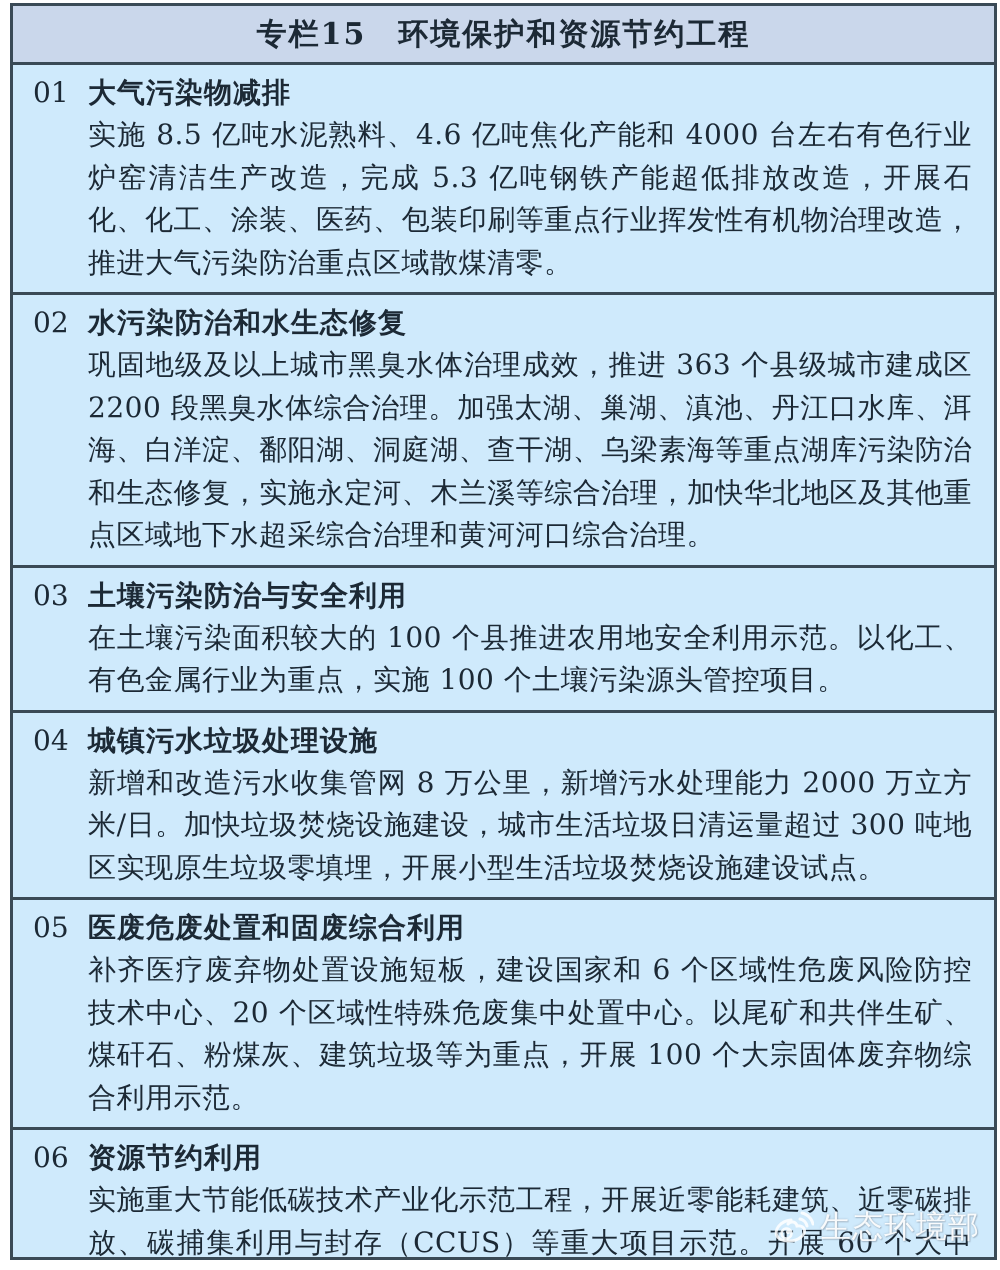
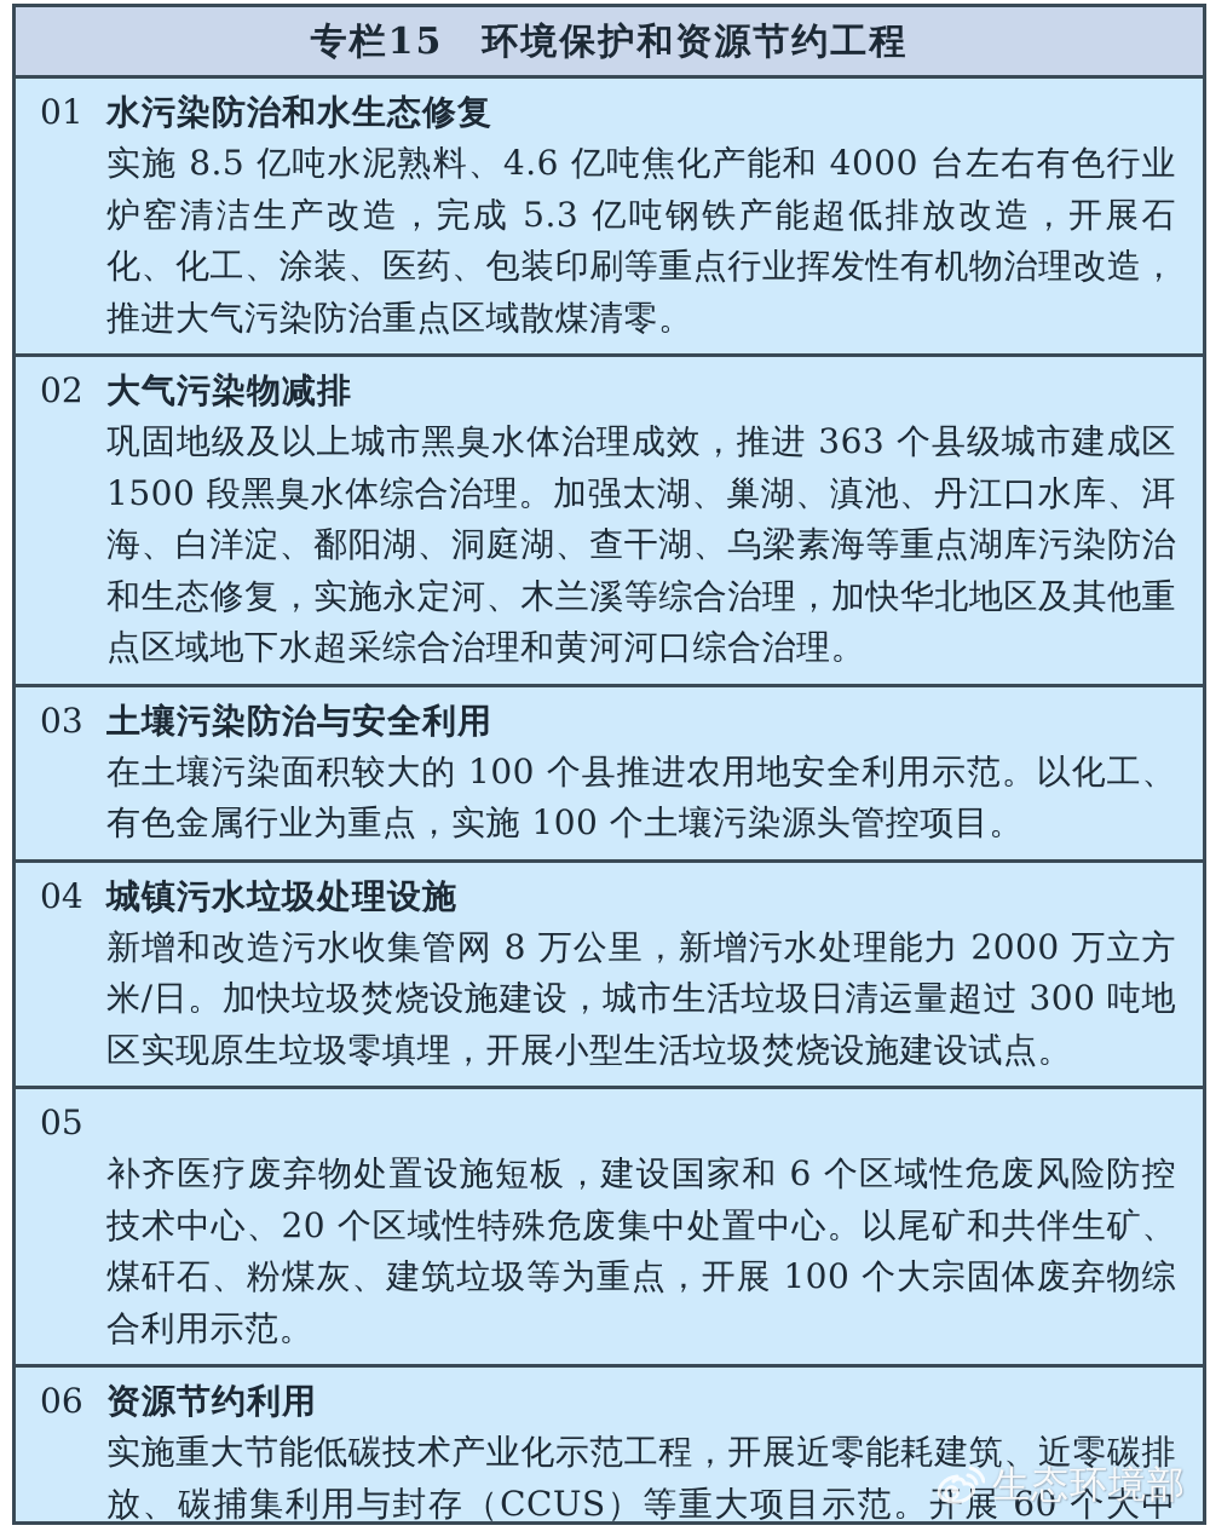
  专栏15 环境保护和资源节约工程
  01
- 大气污染物减排
+ 水污染防治和水生态修复
  实施 8.5 亿吨水泥熟料、4.6 亿吨焦化产能和 4000 台左右有色行业炉窑清洁生产改造，完成 5.3 亿吨钢铁产能超低排放改造，开展石化、化工、涂装、医药、包装印刷等重点行业挥发性有机物治理改造，推进大气污染防治重点区域散煤清零。
  02
- 水污染防治和水生态修复
+ 大气污染物减排
- 巩固地级及以上城市黑臭水体治理成效，推进 363 个县级城市建成区 2200 段黑臭水体综合治理。加强太湖、巢湖、滇池、丹江口水库、洱海、白洋淀、鄱阳湖、洞庭湖、查干湖、乌梁素海等重点湖库污染防治和生态修复，实施永定河、木兰溪等综合治理，加快华北地区及其他重点区域地下水超采综合治理和黄河河口综合治理。
+ 巩固地级及以上城市黑臭水体治理成效，推进 363 个县级城市建成区 1500 段黑臭水体综合治理。加强太湖、巢湖、滇池、丹江口水库、洱海、白洋淀、鄱阳湖、洞庭湖、查干湖、乌梁素海等重点湖库污染防治和生态修复，实施永定河、木兰溪等综合治理，加快华北地区及其他重点区域地下水超采综合治理和黄河河口综合治理。
  03
  土壤污染防治与安全利用
  在土壤污染面积较大的 100 个县推进农用地安全利用示范。以化工、有色金属行业为重点，实施 100 个土壤污染源头管控项目。
  04
  城镇污水垃圾处理设施
  新增和改造污水收集管网 8 万公里，新增污水处理能力 2000 万立方米/日。加快垃圾焚烧设施建设，城市生活垃圾日清运量超过 300 吨地区实现原生垃圾零填埋，开展小型生活垃圾焚烧设施建设试点。
  05
- 医废危废处置和固废综合利用
  补齐医疗废弃物处置设施短板，建设国家和 6 个区域性危废风险防控技术中心、20 个区域性特殊危废集中处置中心。以尾矿和共伴生矿、煤矸石、粉煤灰、建筑垃圾等为重点，开展 100 个大宗固体废弃物综合利用示范。
  06
  资源节约利用
  实施重大节能低碳技术产业化示范工程，开展近零能耗建筑、近零碳排放、碳捕集利用与封存（CCUS）等重大项目示范。开展 60 个大中
  生态环境部
